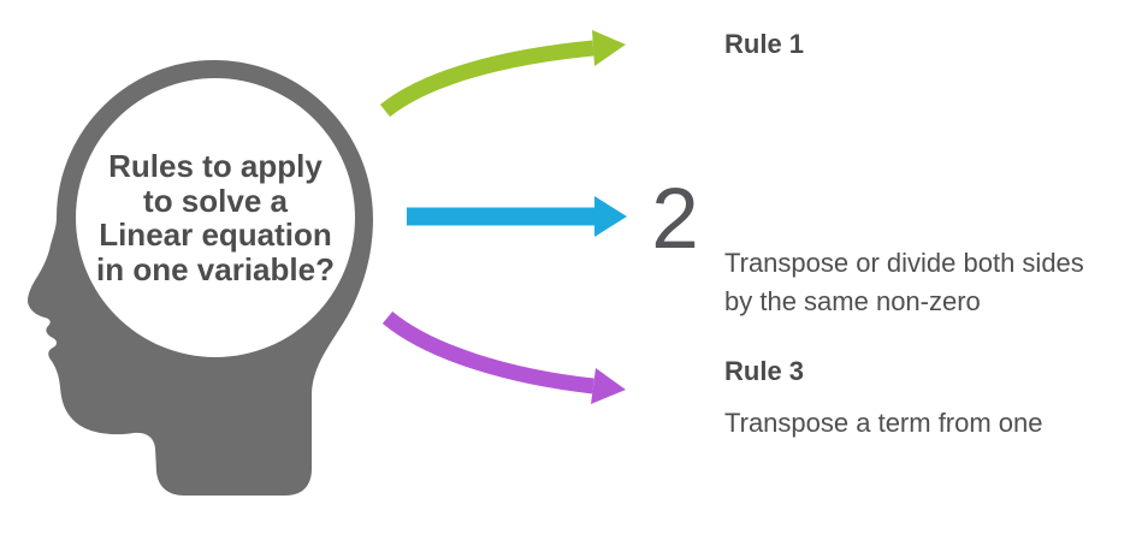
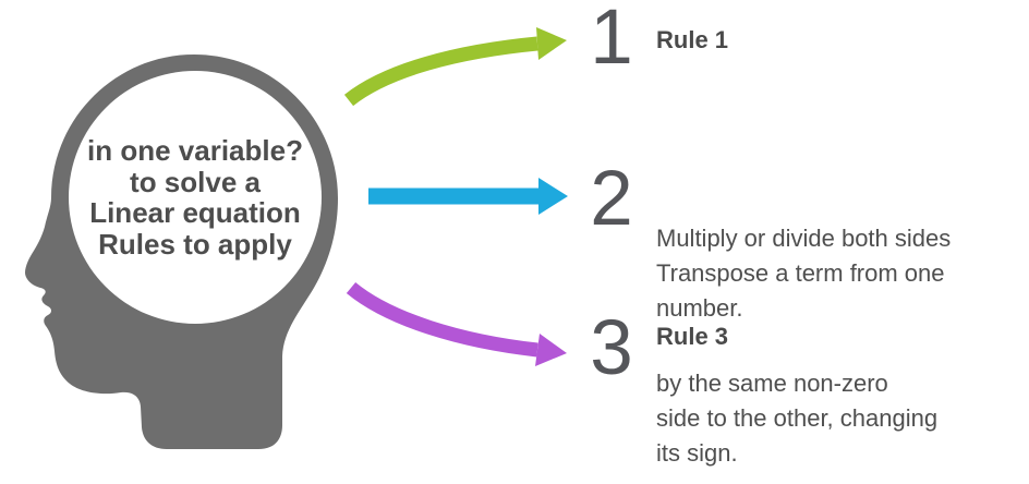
- Rules to apply
+ in one variable?
  to solve a
  Linear equation
- in one variable?
+ Rules to apply
+ 1
  Rule 1
  2
- Transpose or divide both sides
+ Multiply or divide both sides
- by the same non-zero
+ Transpose a term from one
+ number.
+ 3
  Rule 3
- Transpose a term from one
+ by the same non-zero
+ side to the other, changing
+ its sign.
